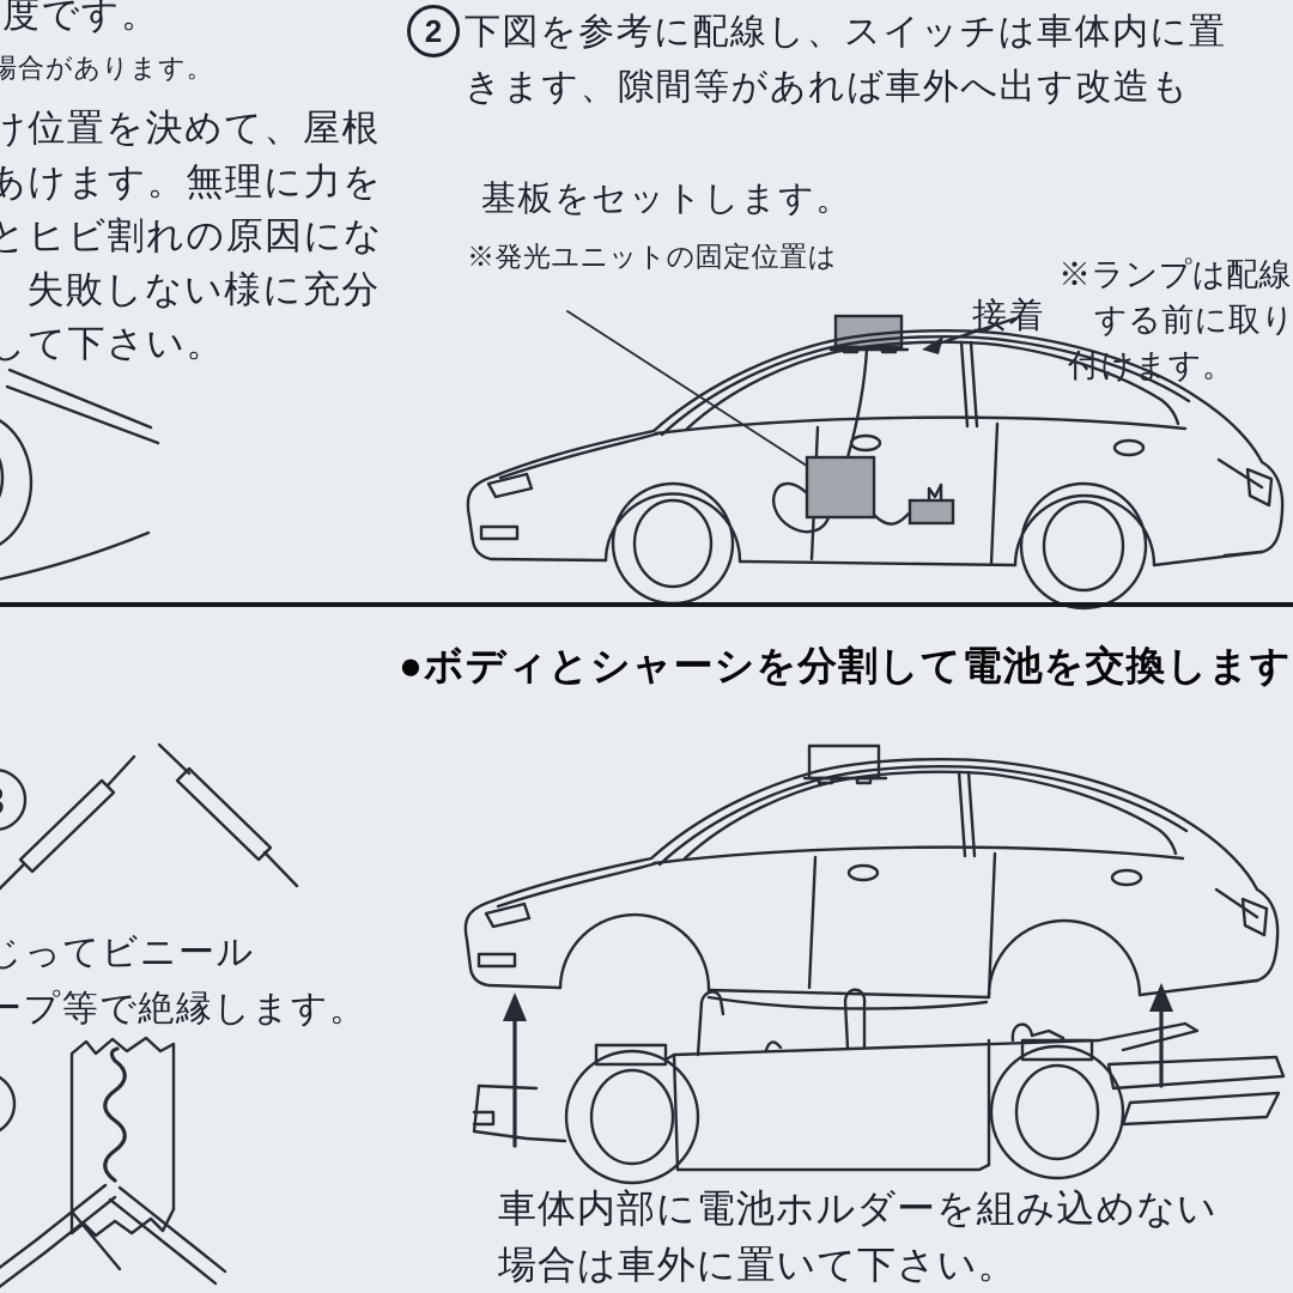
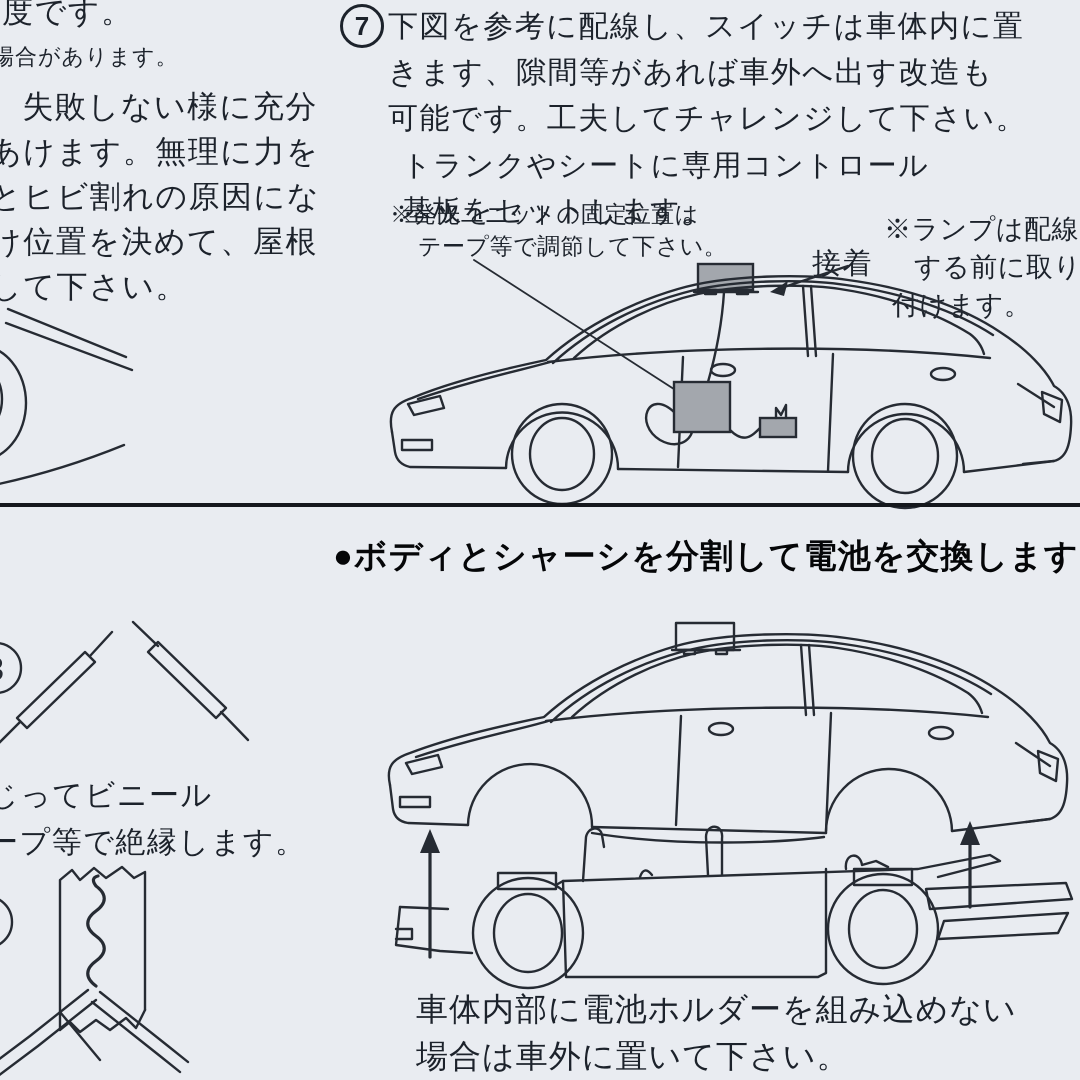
  度です。
  場合があります。
- け位置を決めて、屋根
+ 。失敗しない様に充分
  あけます。無理に力を
  とヒビ割れの原因にな
- 。失敗しない様に充分
+ け位置を決めて、屋根
  して下さい。
- 2
+ 7
  下図を参考に配線し、スイッチは車体内に置
  きます、隙間等があれば車外へ出す改造も
+ 可能です。工夫してチャレンジして下さい。
+ トランクやシートに専用コントロール
  基板をセットします。
  ※発光ユニットの固定位置は
+ テープ等で調節して下さい。
  接着
  ※ランプは配線
  する前に取り
  けます。
  ●ボディとシャーシを分割して電池を交換します
  車体内部に電池ホルダーを組み込めない
  場合は車外に置いて下さい。
  じってビニール
  ープ等で絶縁します。
